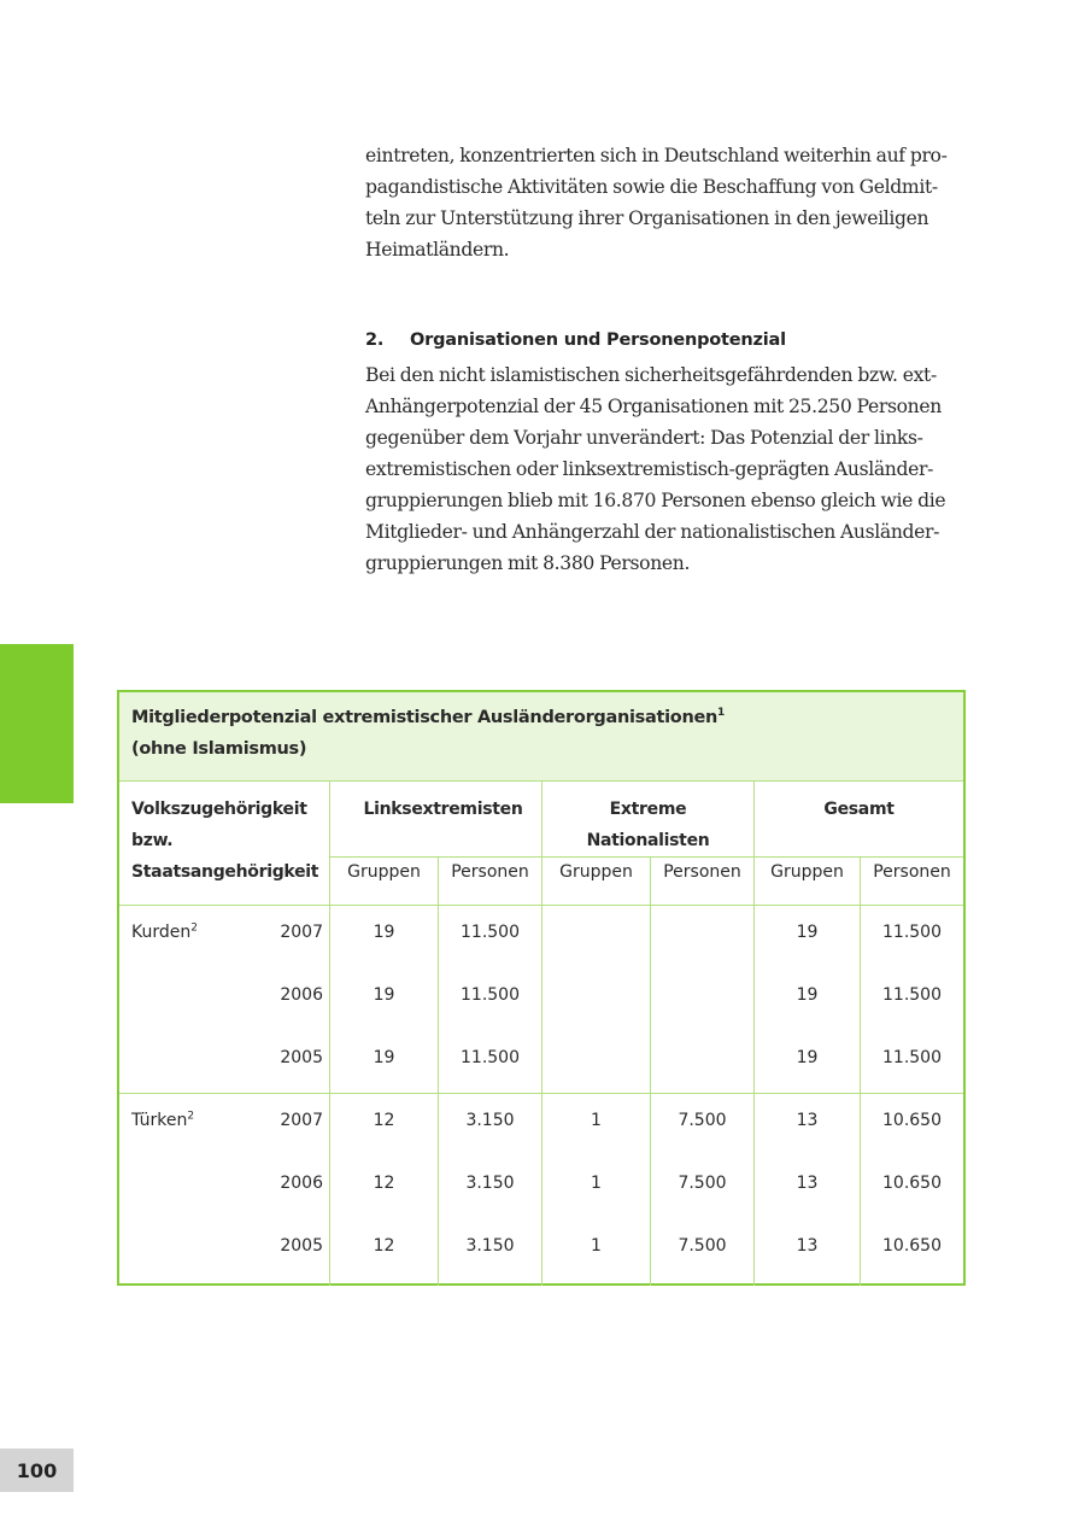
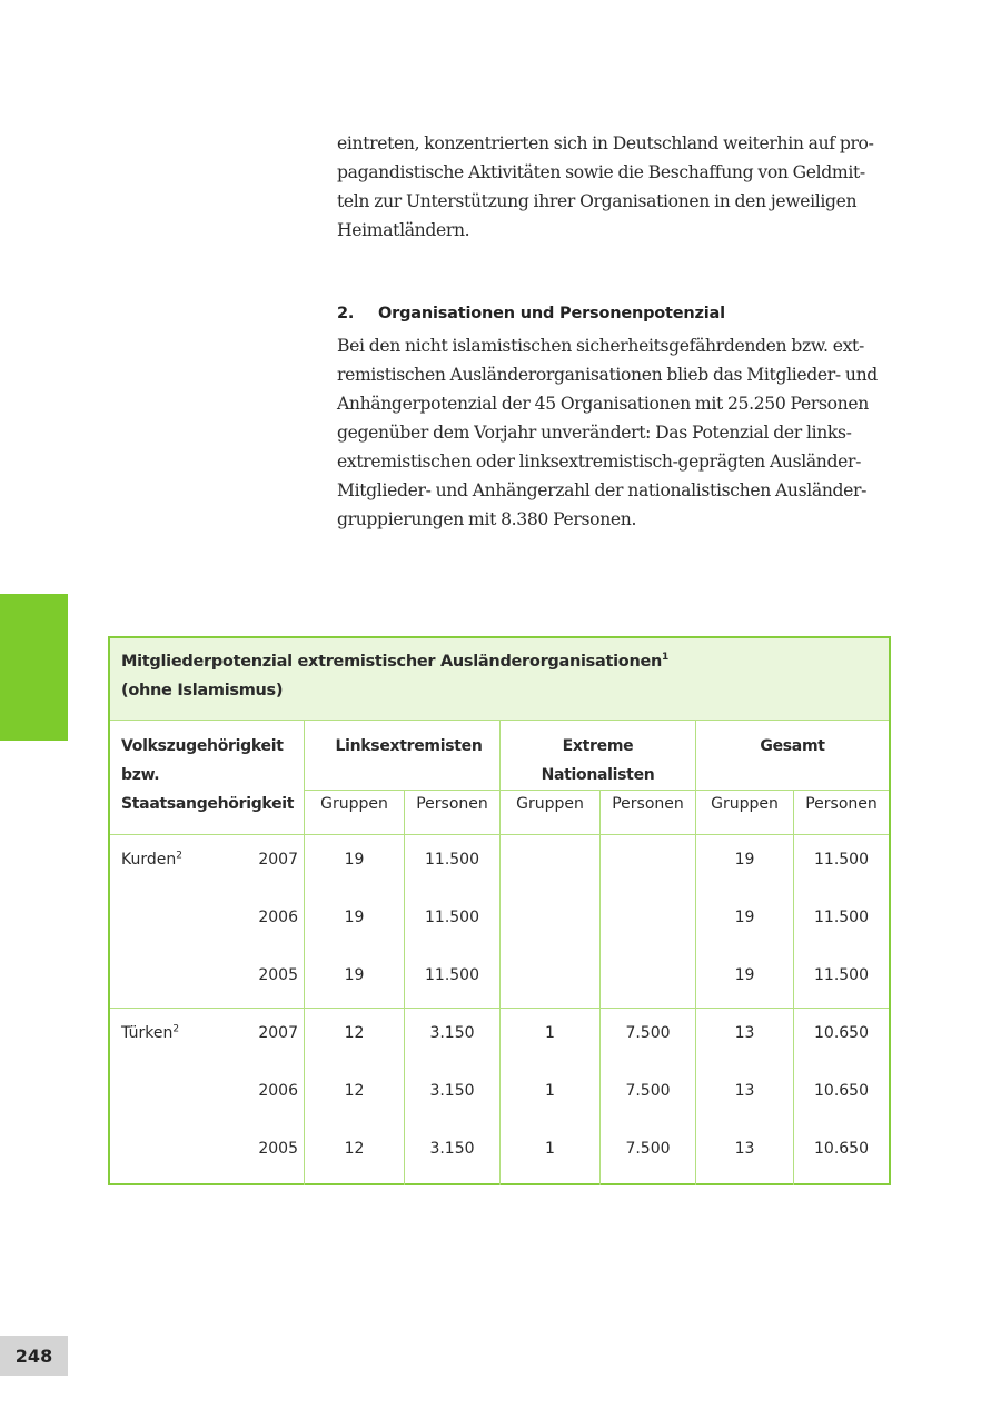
  eintreten, konzentrierten sich in Deutschland weiterhin auf pro-
  pagandistische Aktivitäten sowie die Beschaffung von Geldmit-
  teln zur Unterstützung ihrer Organisationen in den jeweiligen
  Heimatländern.
  2. Organisationen und Personenpotenzial
  Bei den nicht islamistischen sicherheitsgefährdenden bzw. ext-
+ remistischen Ausländerorganisationen blieb das Mitglieder- und
  Anhängerpotenzial der 45 Organisationen mit 25.250 Personen
  gegenüber dem Vorjahr unverändert: Das Potenzial der links-
  extremistischen oder linksextremistisch-geprägten Ausländer-
- gruppierungen blieb mit 16.870 Personen ebenso gleich wie die
  Mitglieder- und Anhängerzahl der nationalistischen Ausländer-
  gruppierungen mit 8.380 Personen.
  Mitgliederpotenzial extremistischer Ausländerorganisationen1
  (ohne Islamismus)
  Volkszugehörigkeit
  bzw.
  Staatsangehörigkeit
  Linksextremisten
  Extreme
  Nationalisten
  Gesamt
  Gruppen
  Personen
  Gruppen
  Personen
  Gruppen
  Personen
  Kurden2
  2007
  19
  11.500
  19
  11.500
  2006
  19
  11.500
  19
  11.500
  2005
  19
  11.500
  19
  11.500
  Türken2
  2007
  12
  3.150
  1
  7.500
  13
  10.650
  2006
  12
  3.150
  1
  7.500
  13
  10.650
  2005
  12
  3.150
  1
  7.500
  13
  10.650
- 100
+ 248
